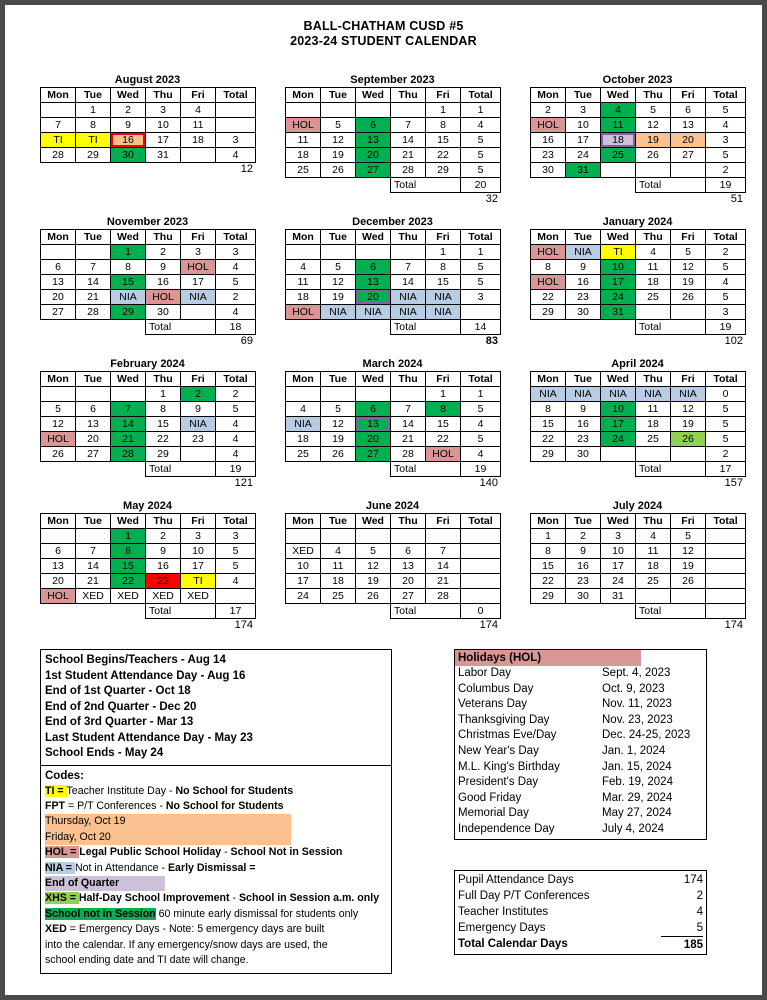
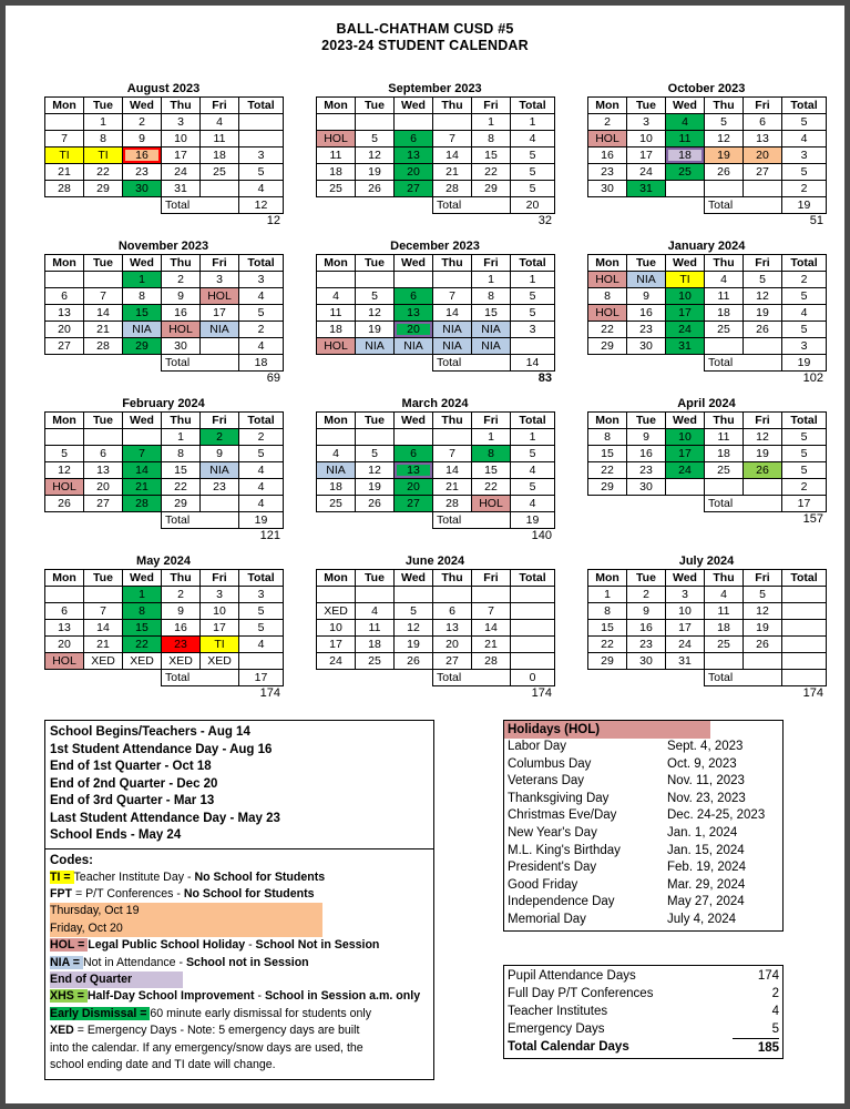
  BALL-CHATHAM CUSD #5
  2023-24 STUDENT CALENDAR
  August 2023
  Mon	Tue	Wed	Thu	Fri	Total
  	1	2	3	4
  7	8	9	10	11
  TI	TI	16	17	18	3
+ 21	22	23	24	25	5
  28	29	30	31		4
+ 			Total	12
  12
  September 2023
  Mon	Tue	Wed	Thu	Fri	Total
  				1	1
  HOL	5	6	7	8	4
  11	12	13	14	15	5
  18	19	20	21	22	5
  25	26	27	28	29	5
  			Total	20
  32
  October 2023
  Mon	Tue	Wed	Thu	Fri	Total
  2	3	4	5	6	5
  HOL	10	11	12	13	4
  16	17	18	19	20	3
  23	24	25	26	27	5
  30	31				2
  			Total	19
  51
  November 2023
  Mon	Tue	Wed	Thu	Fri	Total
  		1	2	3	3
  6	7	8	9	HOL	4
  13	14	15	16	17	5
  20	21	NIA	HOL	NIA	2
  27	28	29	30		4
  			Total	18
  69
  December 2023
  Mon	Tue	Wed	Thu	Fri	Total
  				1	1
  4	5	6	7	8	5
  11	12	13	14	15	5
  18	19	20	NIA	NIA	3
  HOL	NIA	NIA	NIA	NIA
  			Total	14
  83
  January 2024
  Mon	Tue	Wed	Thu	Fri	Total
  HOL	NIA	TI	4	5	2
  8	9	10	11	12	5
  HOL	16	17	18	19	4
  22	23	24	25	26	5
  29	30	31			3
  			Total	19
  102
  February 2024
  Mon	Tue	Wed	Thu	Fri	Total
  			1	2	2
  5	6	7	8	9	5
  12	13	14	15	NIA	4
  HOL	20	21	22	23	4
  26	27	28	29		4
  			Total	19
  121
  March 2024
  Mon	Tue	Wed	Thu	Fri	Total
  				1	1
  4	5	6	7	8	5
  NIA	12	13	14	15	4
  18	19	20	21	22	5
  25	26	27	28	HOL	4
  			Total	19
  140
  April 2024
  Mon	Tue	Wed	Thu	Fri	Total
- NIA	NIA	NIA	NIA	NIA	0
  8	9	10	11	12	5
  15	16	17	18	19	5
  22	23	24	25	26	5
  29	30				2
  			Total	17
  157
  May 2024
  Mon	Tue	Wed	Thu	Fri	Total
  		1	2	3	3
  6	7	8	9	10	5
  13	14	15	16	17	5
  20	21	22	23	TI	4
  HOL	XED	XED	XED	XED
  			Total	17
  174
  June 2024
  Mon	Tue	Wed	Thu	Fri	Total
  XED	4	5	6	7
  10	11	12	13	14
  17	18	19	20	21
  24	25	26	27	28
  			Total	0
  174
  July 2024
  Mon	Tue	Wed	Thu	Fri	Total
  1	2	3	4	5
  8	9	10	11	12
  15	16	17	18	19
  22	23	24	25	26
  29	30	31
  			Total
  174
  School Begins/Teachers - Aug 14
  1st Student Attendance Day - Aug 16
  End of 1st Quarter - Oct 18
  End of 2nd Quarter - Dec 20
  End of 3rd Quarter - Mar 13
  Last Student Attendance Day - May 23
  School Ends - May 24
  Codes:
  TI = Teacher Institute Day - No School for Students
  FPT = P/T Conferences - No School for Students
  Thursday, Oct 19
  Friday, Oct 20
  HOL = Legal Public School Holiday - School Not in Session
- NIA = Not in Attendance - Early Dismissal =
+ NIA = Not in Attendance - School not in Session
  End of Quarter
  XHS = Half-Day School Improvement - School in Session a.m. only
- School not in Session 60 minute early dismissal for students only
+ Early Dismissal = 60 minute early dismissal for students only
  XED = Emergency Days - Note: 5 emergency days are built
  into the calendar. If any emergency/snow days are used, the
  school ending date and TI date will change.
  Holidays (HOL)
  Labor Day
  Sept. 4, 2023
  Columbus Day
  Oct. 9, 2023
  Veterans Day
  Nov. 11, 2023
  Thanksgiving Day
  Nov. 23, 2023
  Christmas Eve/Day
  Dec. 24-25, 2023
  New Year's Day
  Jan. 1, 2024
  M.L. King's Birthday
  Jan. 15, 2024
  President's Day
  Feb. 19, 2024
  Good Friday
  Mar. 29, 2024
- Memorial Day
+ Independence Day
  May 27, 2024
- Independence Day
+ Memorial Day
  July 4, 2024
  Pupil Attendance Days
  174
  Full Day P/T Conferences
  2
  Teacher Institutes
  4
  Emergency Days
  5
  Total Calendar Days
  185
